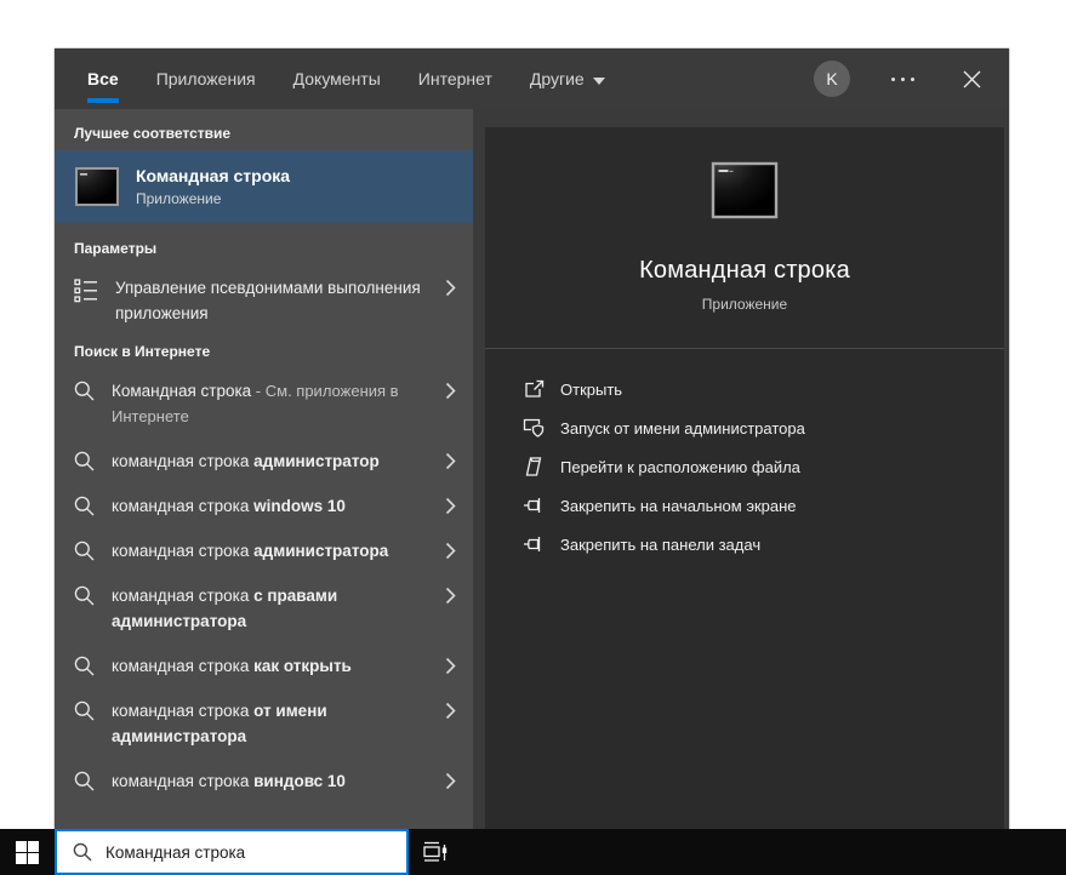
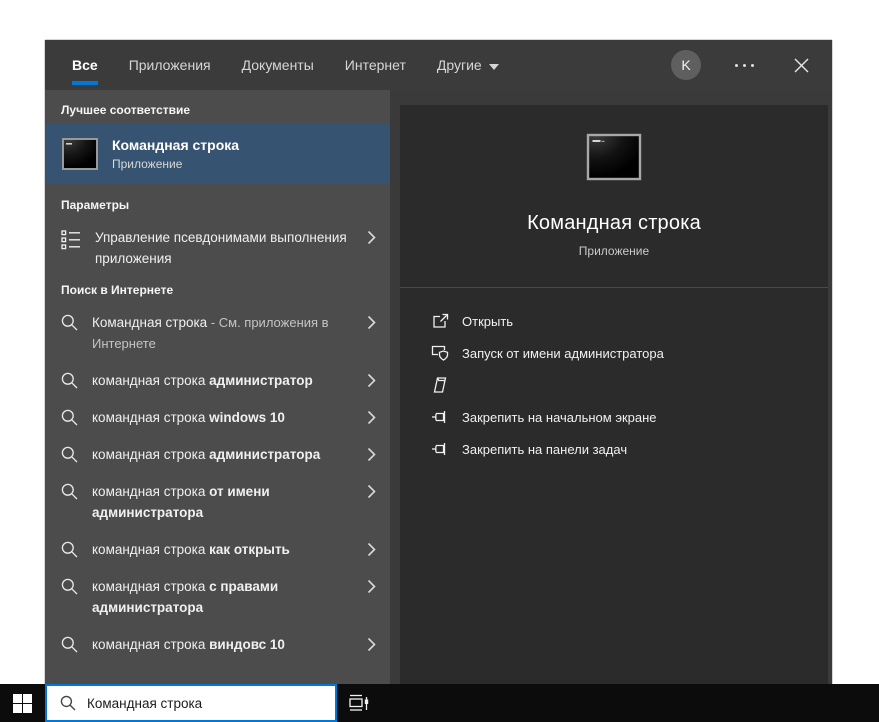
  Все
  Приложения
  Документы
  Интернет
  Другие
  K
  Лучшее соответствие
  Командная строка
  Приложение
  Параметры
  Управление псевдонимами выполнения приложения
  Поиск в Интернете
  Командная строка - См. приложения в Интернете
  командная строка администратор
  командная строка windows 10
  командная строка администратора
- командная строка с правами администратора
+ командная строка от имени администратора
  командная строка как открыть
- командная строка от имени администратора
+ командная строка с правами администратора
  командная строка виндовс 10
  Командная строка
  Приложение
  Открыть
  Запуск от имени администратора
- Перейти к расположению файла
  Закрепить на начальном экране
  Закрепить на панели задач
  Командная строка
